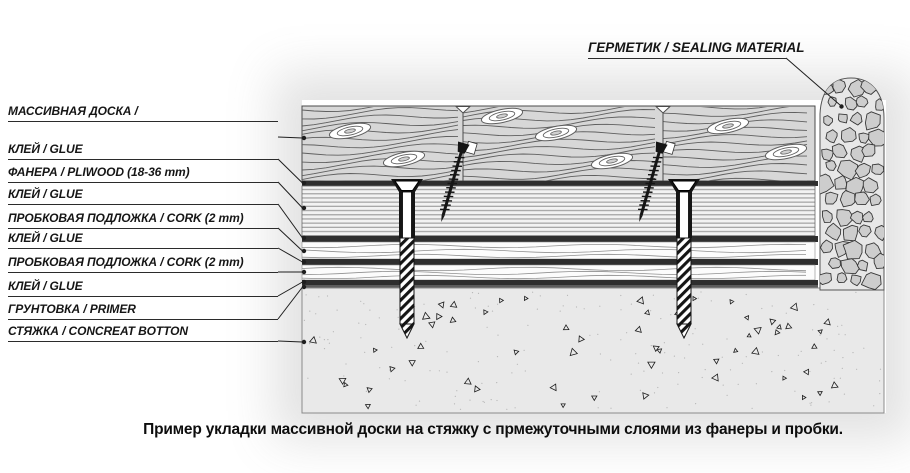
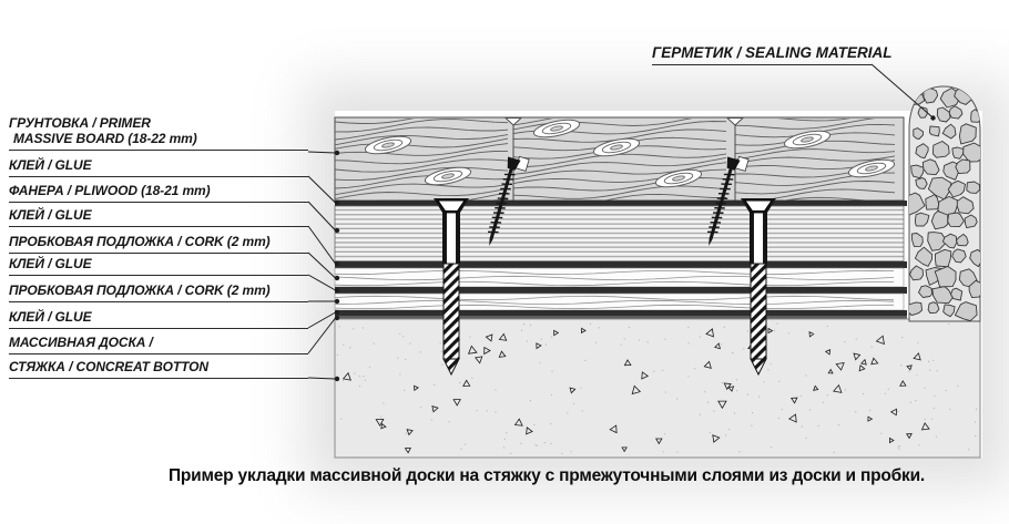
- МАССИВНАЯ ДОСКА /
+ ГРУНТОВКА / PRIMER
+ MASSIVE BOARD (18-22 mm)
  КЛЕЙ / GLUE
- ФАНЕРА / PLIWOOD (18-36 mm)
+ ФАНЕРА / PLIWOOD (18-21 mm)
  КЛЕЙ / GLUE
  ПРОБКОВАЯ ПОДЛОЖКА / CORK (2 mm)
  КЛЕЙ / GLUE
  ПРОБКОВАЯ ПОДЛОЖКА / CORK (2 mm)
  КЛЕЙ / GLUE
- ГРУНТОВКА / PRIMER
+ МАССИВНАЯ ДОСКА /
  СТЯЖКА / CONCREAT BOTTON
  ГЕРМЕТИК / SEALING MATERIAL
- Пример укладки массивной доски на стяжку с прмежуточными слоями из фанеры и пробки.
+ Пример укладки массивной доски на стяжку с прмежуточными слоями из доски и пробки.
